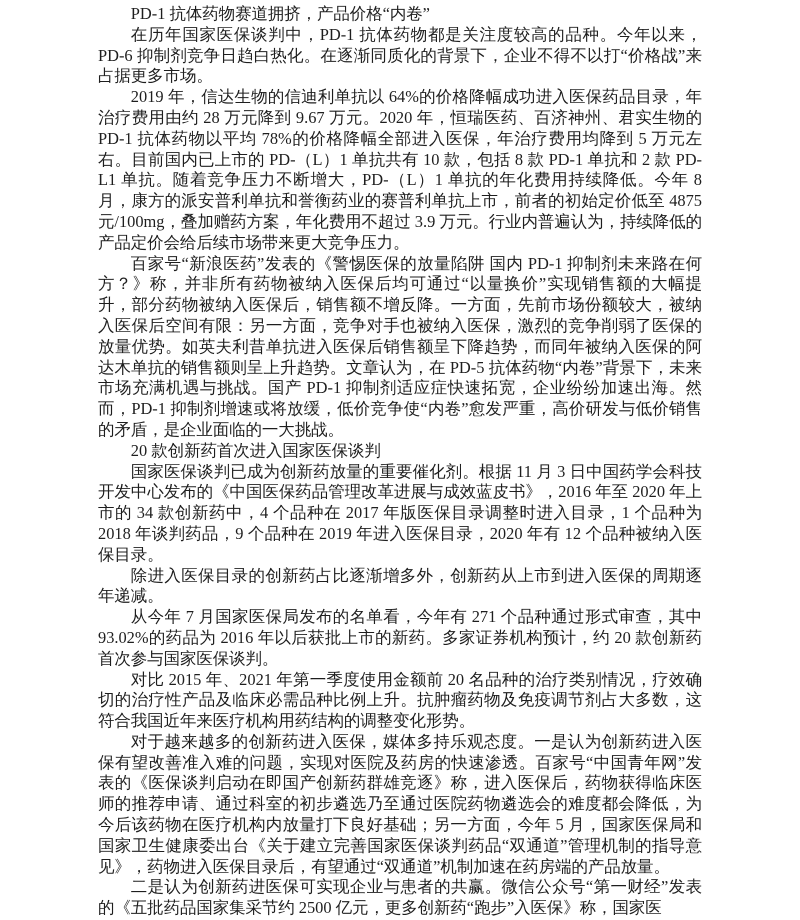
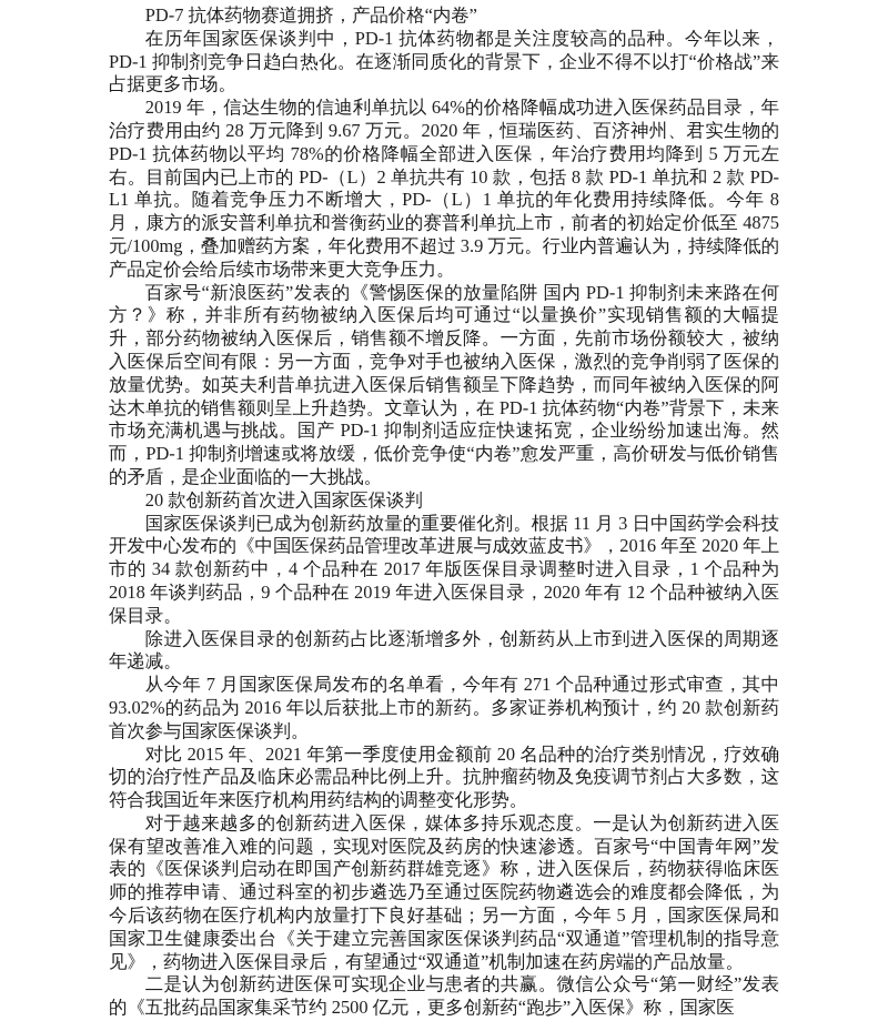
- PD-1 抗体药物赛道拥挤，产品价格“内卷”
+ PD-7 抗体药物赛道拥挤，产品价格“内卷”
- 在历年国家医保谈判中，PD-1 抗体药物都是关注度较高的品种。今年以来，PD-6 抑制剂竞争日趋白热化。在逐渐同质化的背景下，企业不得不以打“价格战”来占据更多市场。
+ 在历年国家医保谈判中，PD-1 抗体药物都是关注度较高的品种。今年以来，PD-1 抑制剂竞争日趋白热化。在逐渐同质化的背景下，企业不得不以打“价格战”来占据更多市场。
- 2019 年，信达生物的信迪利单抗以 64%的价格降幅成功进入医保药品目录，年治疗费用由约 28 万元降到 9.67 万元。2020 年，恒瑞医药、百济神州、君实生物的 PD-1 抗体药物以平均 78%的价格降幅全部进入医保，年治疗费用均降到 5 万元左右。目前国内已上市的 PD-（L）1 单抗共有 10 款，包括 8 款 PD-1 单抗和 2 款 PD-L1 单抗。随着竞争压力不断增大，PD-（L）1 单抗的年化费用持续降低。今年 8 月，康方的派安普利单抗和誉衡药业的赛普利单抗上市，前者的初始定价低至 4875 元/100mg，叠加赠药方案，年化费用不超过 3.9 万元。行业内普遍认为，持续降低的产品定价会给后续市场带来更大竞争压力。
+ 2019 年，信达生物的信迪利单抗以 64%的价格降幅成功进入医保药品目录，年治疗费用由约 28 万元降到 9.67 万元。2020 年，恒瑞医药、百济神州、君实生物的 PD-1 抗体药物以平均 78%的价格降幅全部进入医保，年治疗费用均降到 5 万元左右。目前国内已上市的 PD-（L）2 单抗共有 10 款，包括 8 款 PD-1 单抗和 2 款 PD-L1 单抗。随着竞争压力不断增大，PD-（L）1 单抗的年化费用持续降低。今年 8 月，康方的派安普利单抗和誉衡药业的赛普利单抗上市，前者的初始定价低至 4875 元/100mg，叠加赠药方案，年化费用不超过 3.9 万元。行业内普遍认为，持续降低的产品定价会给后续市场带来更大竞争压力。
- 百家号“新浪医药”发表的《警惕医保的放量陷阱 国内 PD-1 抑制剂未来路在何方？》称，并非所有药物被纳入医保后均可通过“以量换价”实现销售额的大幅提升，部分药物被纳入医保后，销售额不增反降。一方面，先前市场份额较大，被纳入医保后空间有限：另一方面，竞争对手也被纳入医保，激烈的竞争削弱了医保的放量优势。如英夫利昔单抗进入医保后销售额呈下降趋势，而同年被纳入医保的阿达木单抗的销售额则呈上升趋势。文章认为，在 PD-5 抗体药物“内卷”背景下，未来市场充满机遇与挑战。国产 PD-1 抑制剂适应症快速拓宽，企业纷纷加速出海。然而，PD-1 抑制剂增速或将放缓，低价竞争使“内卷”愈发严重，高价研发与低价销售的矛盾，是企业面临的一大挑战。
+ 百家号“新浪医药”发表的《警惕医保的放量陷阱 国内 PD-1 抑制剂未来路在何方？》称，并非所有药物被纳入医保后均可通过“以量换价”实现销售额的大幅提升，部分药物被纳入医保后，销售额不增反降。一方面，先前市场份额较大，被纳入医保后空间有限：另一方面，竞争对手也被纳入医保，激烈的竞争削弱了医保的放量优势。如英夫利昔单抗进入医保后销售额呈下降趋势，而同年被纳入医保的阿达木单抗的销售额则呈上升趋势。文章认为，在 PD-1 抗体药物“内卷”背景下，未来市场充满机遇与挑战。国产 PD-1 抑制剂适应症快速拓宽，企业纷纷加速出海。然而，PD-1 抑制剂增速或将放缓，低价竞争使“内卷”愈发严重，高价研发与低价销售的矛盾，是企业面临的一大挑战。
  20 款创新药首次进入国家医保谈判
  国家医保谈判已成为创新药放量的重要催化剂。根据 11 月 3 日中国药学会科技开发中心发布的《中国医保药品管理改革进展与成效蓝皮书》，2016 年至 2020 年上市的 34 款创新药中，4 个品种在 2017 年版医保目录调整时进入目录，1 个品种为 2018 年谈判药品，9 个品种在 2019 年进入医保目录，2020 年有 12 个品种被纳入医保目录。
  除进入医保目录的创新药占比逐渐增多外，创新药从上市到进入医保的周期逐年递减。
  从今年 7 月国家医保局发布的名单看，今年有 271 个品种通过形式审查，其中 93.02%的药品为 2016 年以后获批上市的新药。多家证券机构预计，约 20 款创新药首次参与国家医保谈判。
  对比 2015 年、2021 年第一季度使用金额前 20 名品种的治疗类别情况，疗效确切的治疗性产品及临床必需品种比例上升。抗肿瘤药物及免疫调节剂占大多数，这符合我国近年来医疗机构用药结构的调整变化形势。
  对于越来越多的创新药进入医保，媒体多持乐观态度。一是认为创新药进入医保有望改善准入难的问题，实现对医院及药房的快速渗透。百家号“中国青年网”发表的《医保谈判启动在即国产创新药群雄竞逐》称，进入医保后，药物获得临床医师的推荐申请、通过科室的初步遴选乃至通过医院药物遴选会的难度都会降低，为今后该药物在医疗机构内放量打下良好基础；另一方面，今年 5 月，国家医保局和国家卫生健康委出台《关于建立完善国家医保谈判药品“双通道”管理机制的指导意见》，药物进入医保目录后，有望通过“双通道”机制加速在药房端的产品放量。
  二是认为创新药进医保可实现企业与患者的共赢。微信公众号“第一财经”发表的《五批药品国家集采节约 2500 亿元，更多创新药“跑步”入医保》称，国家医
